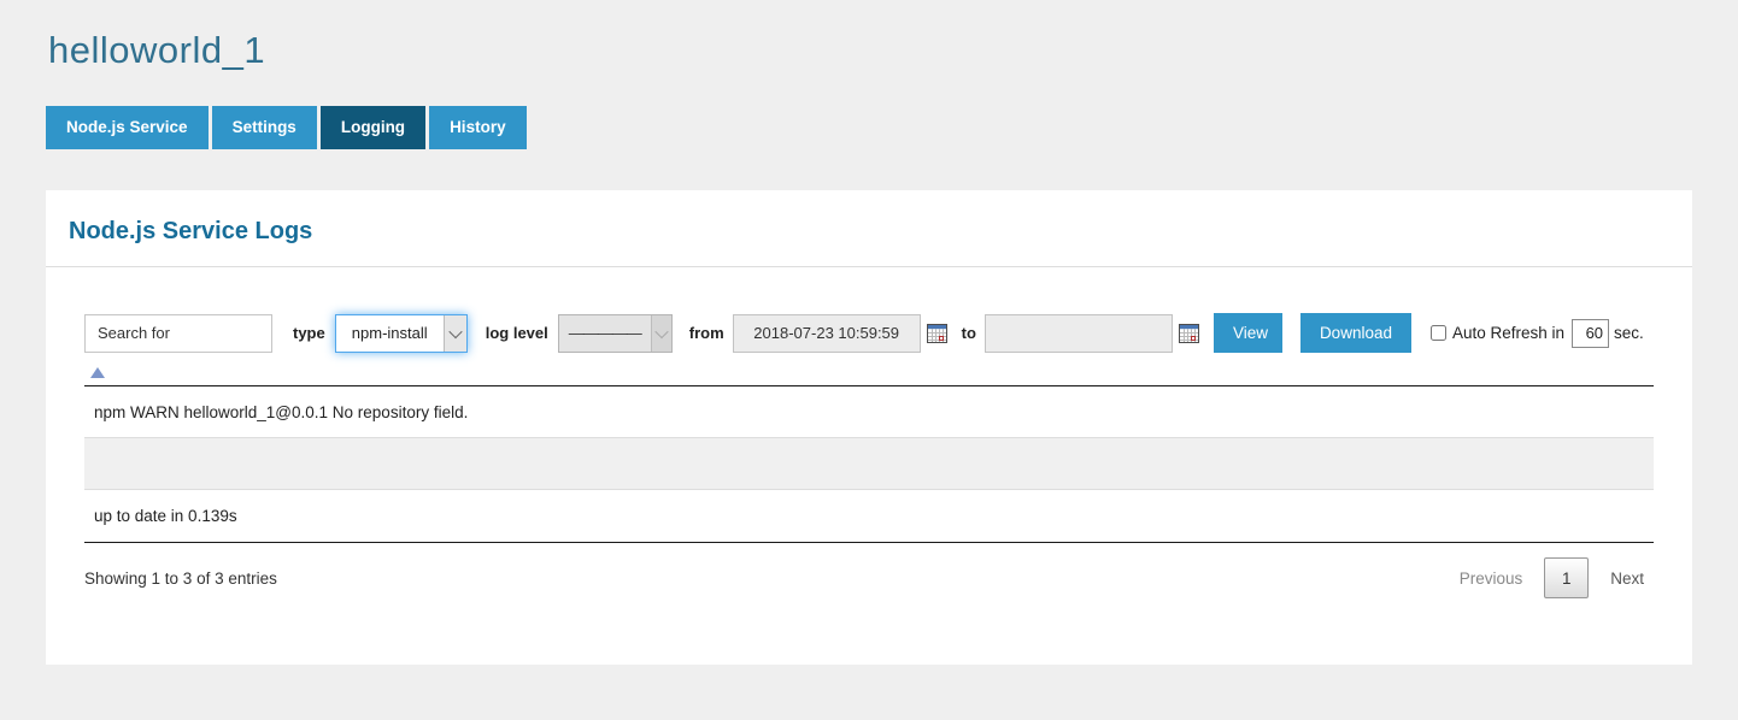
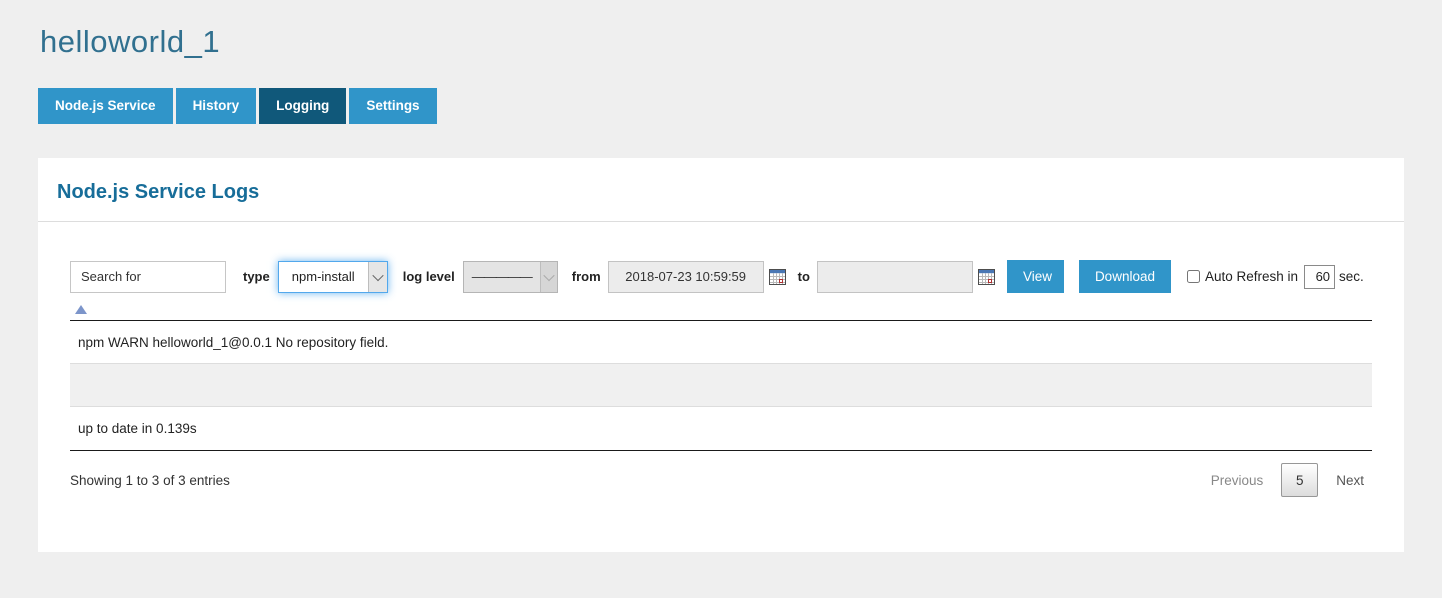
  helloworld_1
  Node.js Service
- Settings
+ History
  Logging
- History
+ Settings
  Node.js Service Logs
  Search for
  type
  npm-install
  log level
  —————
  from
  2018-07-23 10:59:59
  to
  View
  Download
  Auto Refresh in
  60
  sec.
  npm WARN helloworld_1@0.0.1 No repository field.
  up to date in 0.139s
  Showing 1 to 3 of 3 entries
  Previous
- 1
+ 5
  Next
